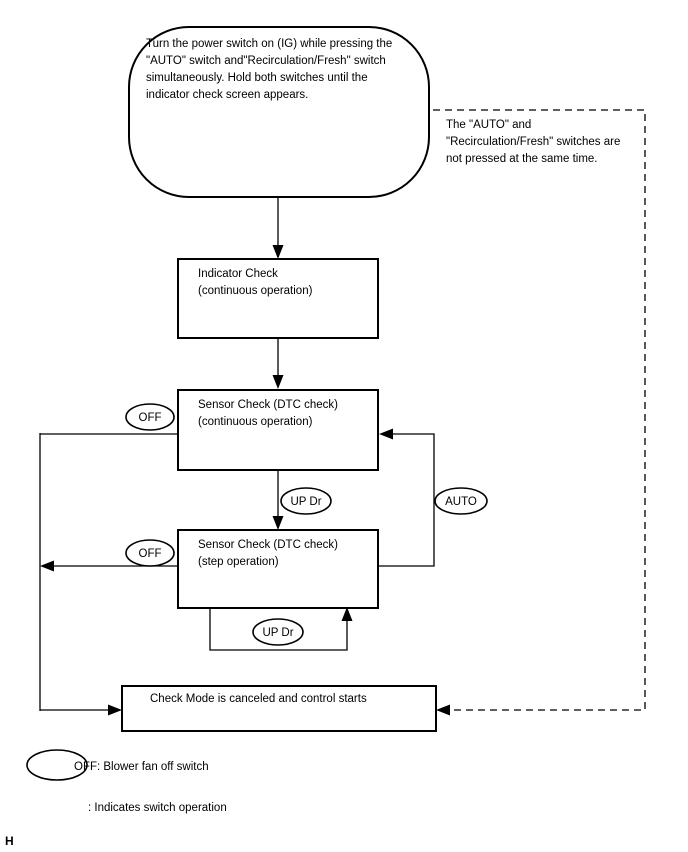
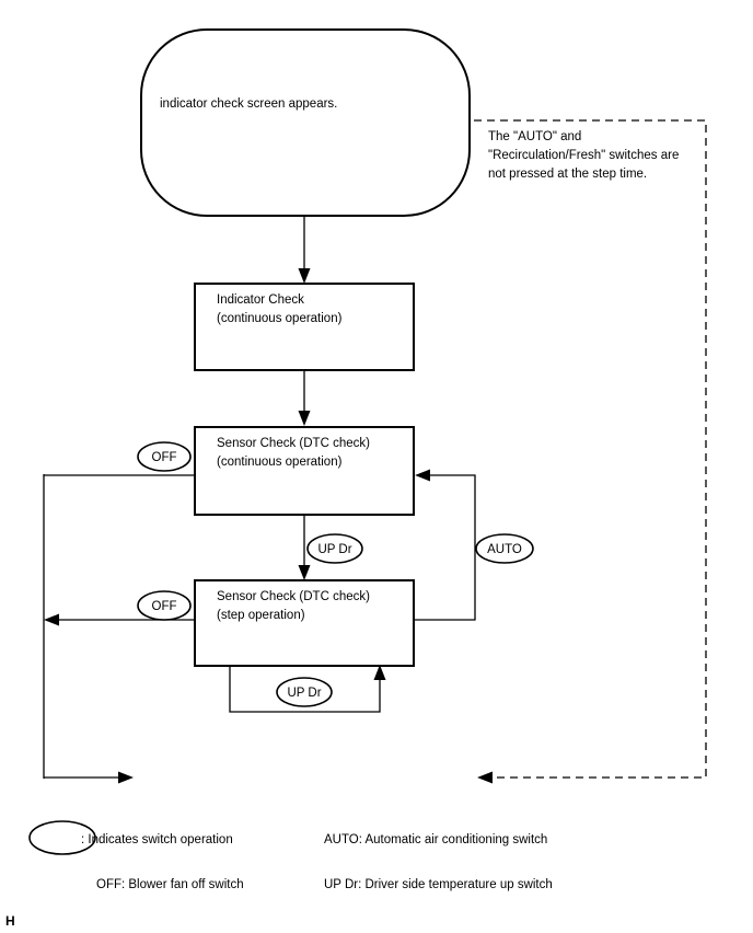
- Turn the power switch on (IG) while pressing the
- "AUTO" switch and"Recirculation/Fresh" switch
- simultaneously. Hold both switches until the
  indicator check screen appears.
  The "AUTO" and
  "Recirculation/Fresh" switches are
- not pressed at the same time.
+ not pressed at the step time.
  Indicator Check
  (continuous operation)
  Sensor Check (DTC check)
  (continuous operation)
  OFF
  AUTO
  UP Dr
  Sensor Check (DTC check)
  (step operation)
  OFF
  UP Dr
- Check Mode is canceled and control starts
- OFF: Blower fan off switch
+ : Indicates switch operation
+ AUTO: Automatic air conditioning switch
- : Indicates switch operation
+ OFF: Blower fan off switch
+ UP Dr: Driver side temperature up switch
  H
